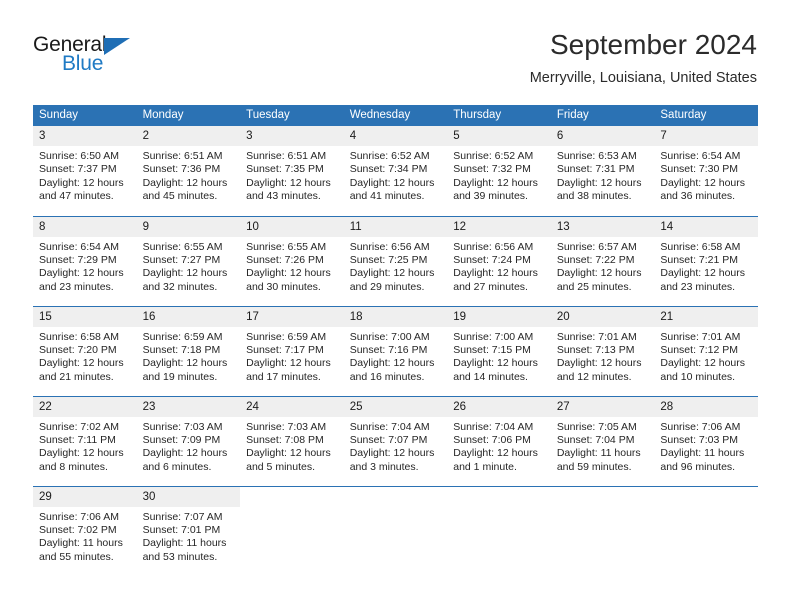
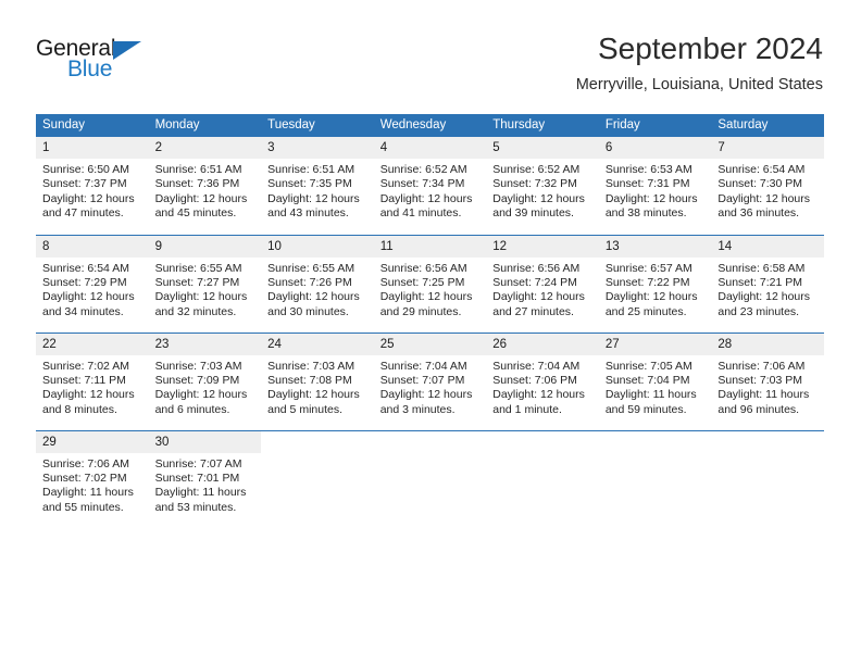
  General
  Blue
  September 2024
  Merryville, Louisiana, United States
  Sunday	Monday	Tuesday	Wednesday	Thursday	Friday	Saturday
- 3Sunrise: 6:50 AMSunset: 7:37 PMDaylight: 12 hoursand 47 minutes.	2Sunrise: 6:51 AMSunset: 7:36 PMDaylight: 12 hoursand 45 minutes.	3Sunrise: 6:51 AMSunset: 7:35 PMDaylight: 12 hoursand 43 minutes.	4Sunrise: 6:52 AMSunset: 7:34 PMDaylight: 12 hoursand 41 minutes.	5Sunrise: 6:52 AMSunset: 7:32 PMDaylight: 12 hoursand 39 minutes.	6Sunrise: 6:53 AMSunset: 7:31 PMDaylight: 12 hoursand 38 minutes.	7Sunrise: 6:54 AMSunset: 7:30 PMDaylight: 12 hoursand 36 minutes.
+ 1Sunrise: 6:50 AMSunset: 7:37 PMDaylight: 12 hoursand 47 minutes.	2Sunrise: 6:51 AMSunset: 7:36 PMDaylight: 12 hoursand 45 minutes.	3Sunrise: 6:51 AMSunset: 7:35 PMDaylight: 12 hoursand 43 minutes.	4Sunrise: 6:52 AMSunset: 7:34 PMDaylight: 12 hoursand 41 minutes.	5Sunrise: 6:52 AMSunset: 7:32 PMDaylight: 12 hoursand 39 minutes.	6Sunrise: 6:53 AMSunset: 7:31 PMDaylight: 12 hoursand 38 minutes.	7Sunrise: 6:54 AMSunset: 7:30 PMDaylight: 12 hoursand 36 minutes.
- 8Sunrise: 6:54 AMSunset: 7:29 PMDaylight: 12 hoursand 23 minutes.	9Sunrise: 6:55 AMSunset: 7:27 PMDaylight: 12 hoursand 32 minutes.	10Sunrise: 6:55 AMSunset: 7:26 PMDaylight: 12 hoursand 30 minutes.	11Sunrise: 6:56 AMSunset: 7:25 PMDaylight: 12 hoursand 29 minutes.	12Sunrise: 6:56 AMSunset: 7:24 PMDaylight: 12 hoursand 27 minutes.	13Sunrise: 6:57 AMSunset: 7:22 PMDaylight: 12 hoursand 25 minutes.	14Sunrise: 6:58 AMSunset: 7:21 PMDaylight: 12 hoursand 23 minutes.
+ 8Sunrise: 6:54 AMSunset: 7:29 PMDaylight: 12 hoursand 34 minutes.	9Sunrise: 6:55 AMSunset: 7:27 PMDaylight: 12 hoursand 32 minutes.	10Sunrise: 6:55 AMSunset: 7:26 PMDaylight: 12 hoursand 30 minutes.	11Sunrise: 6:56 AMSunset: 7:25 PMDaylight: 12 hoursand 29 minutes.	12Sunrise: 6:56 AMSunset: 7:24 PMDaylight: 12 hoursand 27 minutes.	13Sunrise: 6:57 AMSunset: 7:22 PMDaylight: 12 hoursand 25 minutes.	14Sunrise: 6:58 AMSunset: 7:21 PMDaylight: 12 hoursand 23 minutes.
- 15Sunrise: 6:58 AMSunset: 7:20 PMDaylight: 12 hoursand 21 minutes.	16Sunrise: 6:59 AMSunset: 7:18 PMDaylight: 12 hoursand 19 minutes.	17Sunrise: 6:59 AMSunset: 7:17 PMDaylight: 12 hoursand 17 minutes.	18Sunrise: 7:00 AMSunset: 7:16 PMDaylight: 12 hoursand 16 minutes.	19Sunrise: 7:00 AMSunset: 7:15 PMDaylight: 12 hoursand 14 minutes.	20Sunrise: 7:01 AMSunset: 7:13 PMDaylight: 12 hoursand 12 minutes.	21Sunrise: 7:01 AMSunset: 7:12 PMDaylight: 12 hoursand 10 minutes.
  22Sunrise: 7:02 AMSunset: 7:11 PMDaylight: 12 hoursand 8 minutes.	23Sunrise: 7:03 AMSunset: 7:09 PMDaylight: 12 hoursand 6 minutes.	24Sunrise: 7:03 AMSunset: 7:08 PMDaylight: 12 hoursand 5 minutes.	25Sunrise: 7:04 AMSunset: 7:07 PMDaylight: 12 hoursand 3 minutes.	26Sunrise: 7:04 AMSunset: 7:06 PMDaylight: 12 hoursand 1 minute.	27Sunrise: 7:05 AMSunset: 7:04 PMDaylight: 11 hoursand 59 minutes.	28Sunrise: 7:06 AMSunset: 7:03 PMDaylight: 11 hoursand 96 minutes.
  29Sunrise: 7:06 AMSunset: 7:02 PMDaylight: 11 hoursand 55 minutes.	30Sunrise: 7:07 AMSunset: 7:01 PMDaylight: 11 hoursand 53 minutes.
